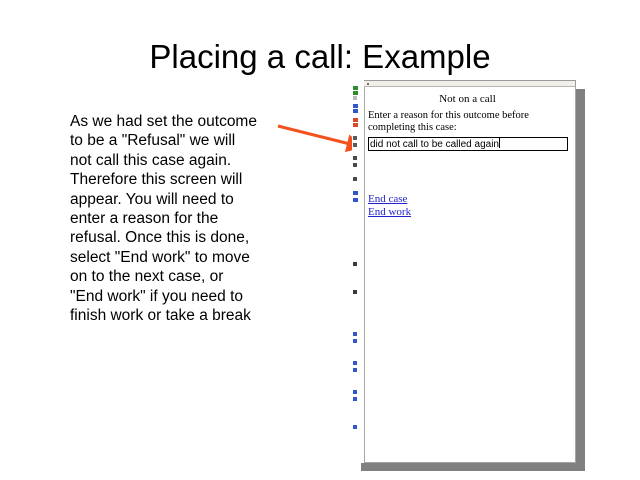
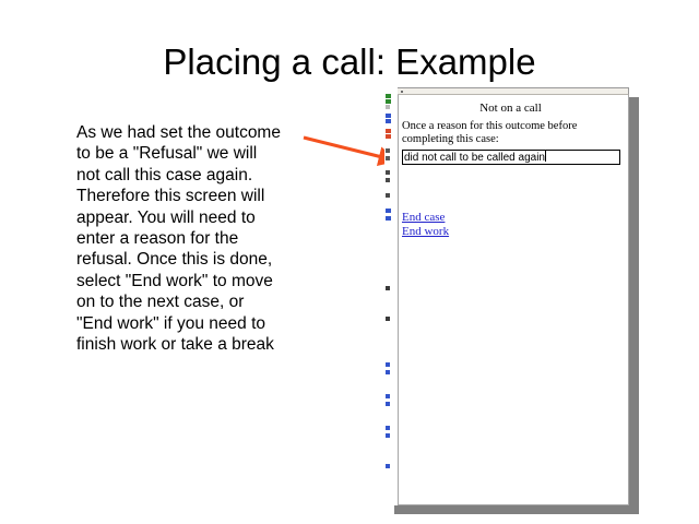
  Placing a call: Example
  As we had set the outcome to be a "Refusal" we will not call this case again. Therefore this screen will appear. You will need to enter a reason for the refusal. Once this is done, select "End work" to move on to the next case, or "End work" if you need to finish work or take a break
  Not on a call
- Enter a reason for this outcome before completing this case:
+ Once a reason for this outcome before completing this case:
  did not call to be called again
  End case
  End work
